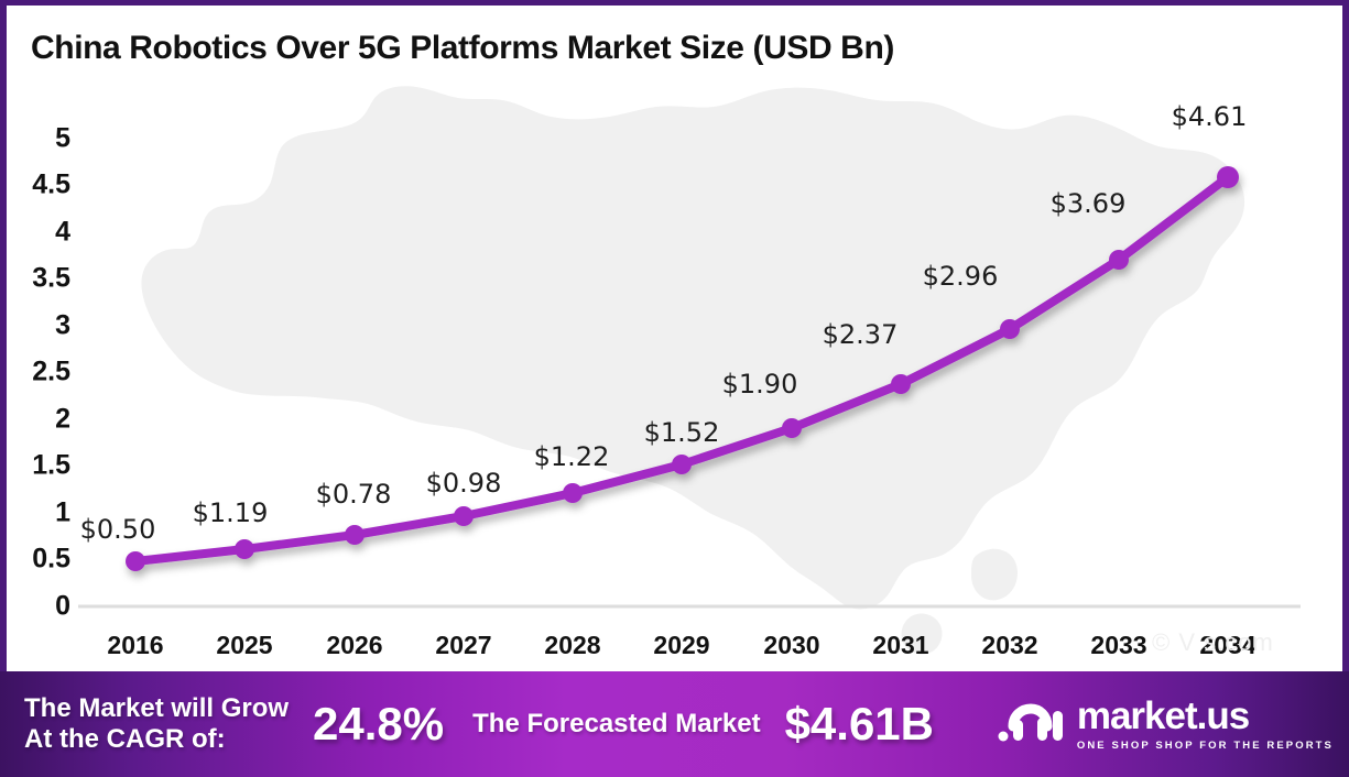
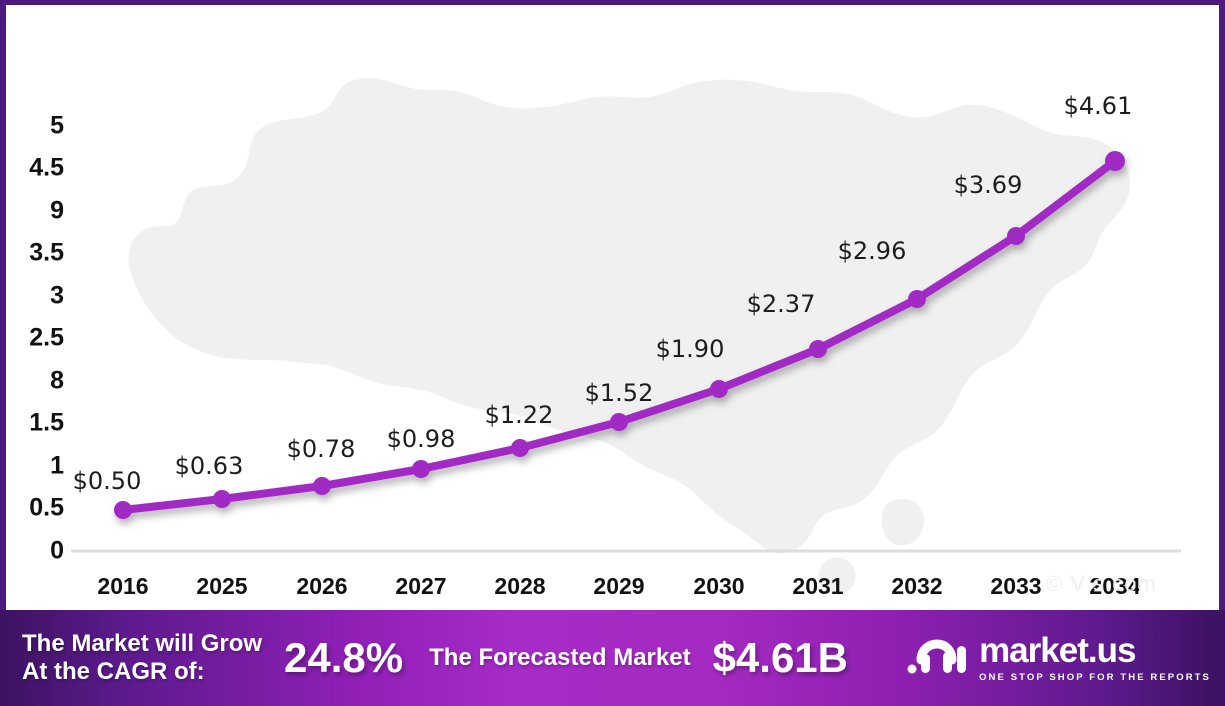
- China Robotics Over 5G Platforms Market Size (USD Bn)
  0
  0.5
  1
  1.5
- 2
+ 8
  2.5
  3
  3.5
- 4
+ 9
  4.5
  5
  2016
  2025
  2026
  2027
  2028
  2029
  2030
  2031
  2032
  2033
  2034
  $0.50
- $1.19
+ $0.63
  $0.78
  $0.98
  $1.22
  $1.52
  $1.90
  $2.37
  $2.96
  $3.69
  $4.61
  © V s.com
  The Market will Grow
  At the CAGR of:
  24.8%
  The Forecasted Market
  $4.61B
  market.us
- ONE SHOP SHOP FOR THE REPORTS
+ ONE STOP SHOP FOR THE REPORTS
